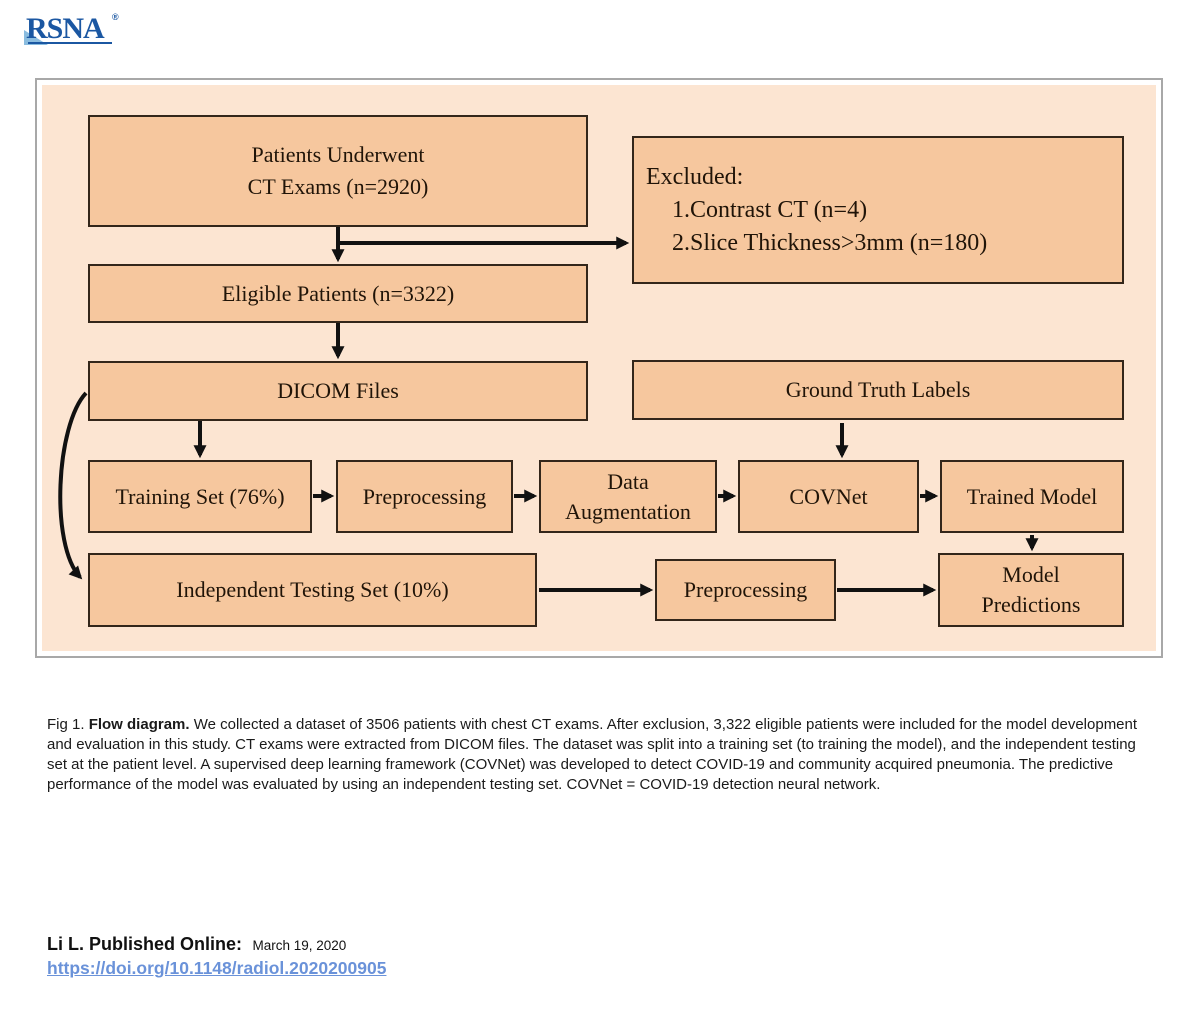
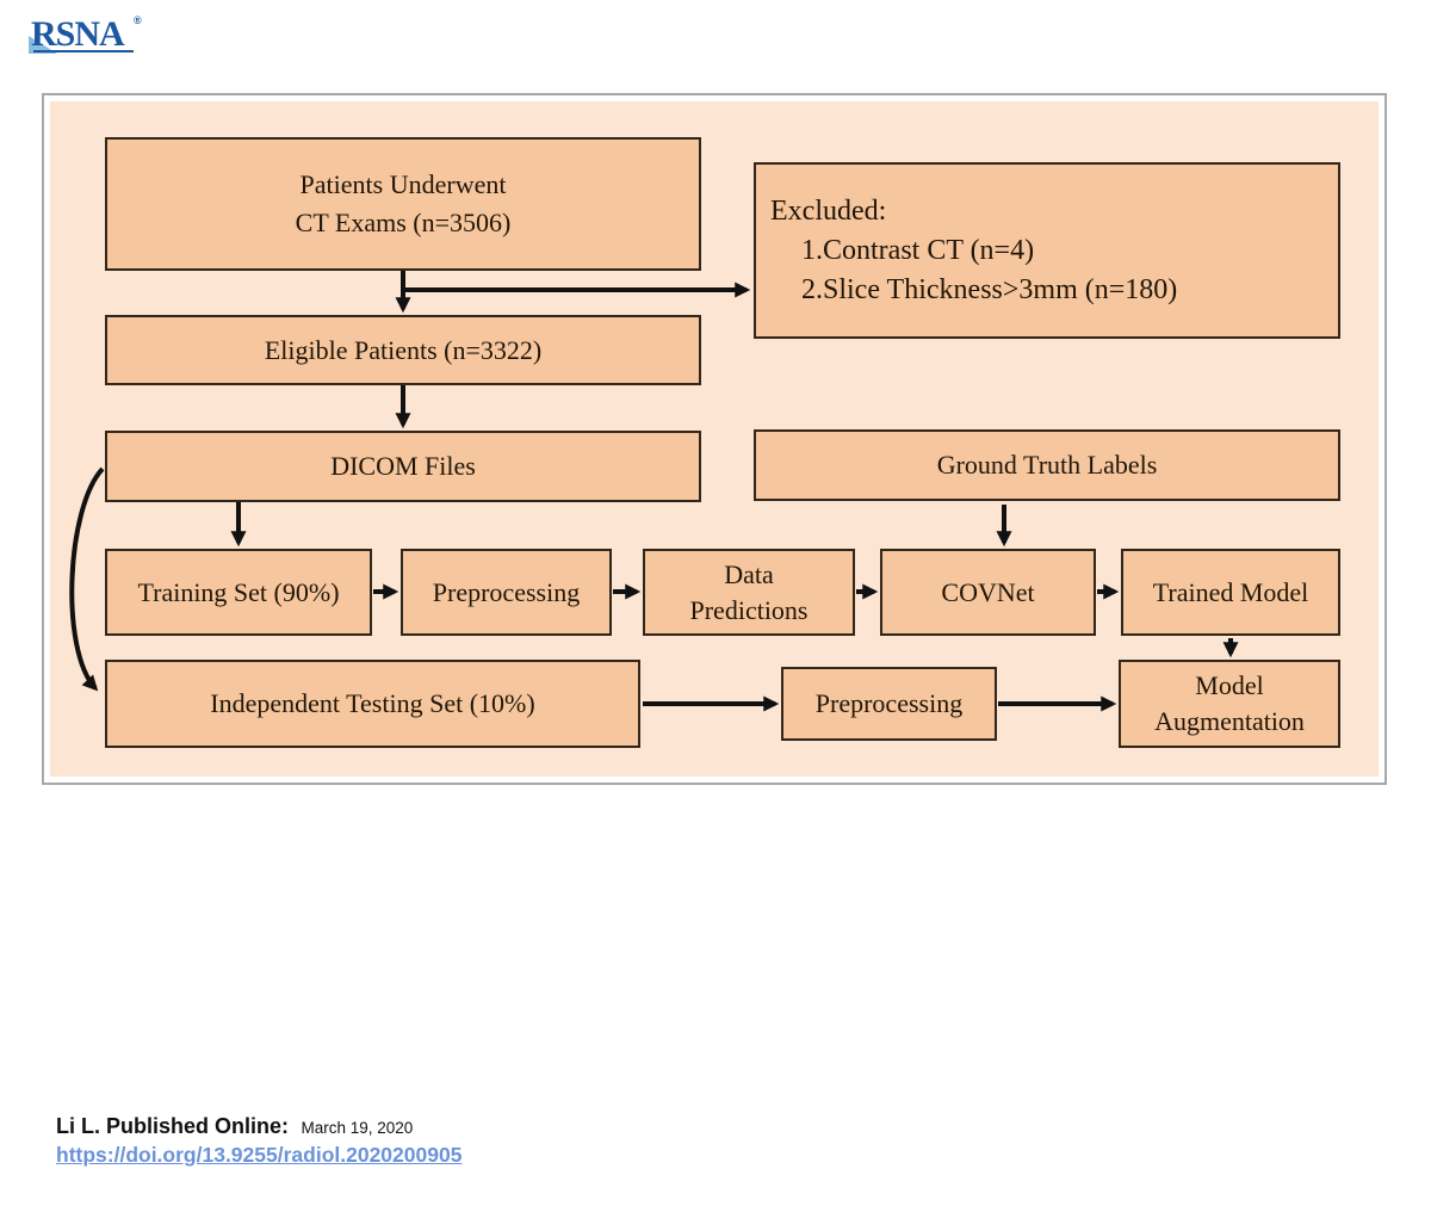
  RSNA
  ®
  Patients Underwent
- CT Exams (n=2920)
+ CT Exams (n=3506)
  Excluded:
  1.Contrast CT (n=4)
  2.Slice Thickness>3mm (n=180)
  Eligible Patients (n=3322)
  DICOM Files
  Ground Truth Labels
- Training Set (76%)
+ Training Set (90%)
  Preprocessing
  Data
- Augmentation
+ Predictions
  COVNet
  Trained Model
  Independent Testing Set (10%)
  Preprocessing
  Model
- Predictions
+ Augmentation
- Fig 1. Flow diagram. We collected a dataset of 3506 patients with chest CT exams. After exclusion, 3,322 eligible patients were included for the model development and evaluation in this study. CT exams were extracted from DICOM files. The dataset was split into a training set (to training the model), and the independent testing set at the patient level. A supervised deep learning framework (COVNet) was developed to detect COVID-19 and community acquired pneumonia. The predictive performance of the model was evaluated by using an independent testing set. COVNet = COVID-19 detection neural network.
  Li L. Published Online: March 19, 2020
- https://doi.org/10.1148/radiol.2020200905
+ https://doi.org/13.9255/radiol.2020200905
